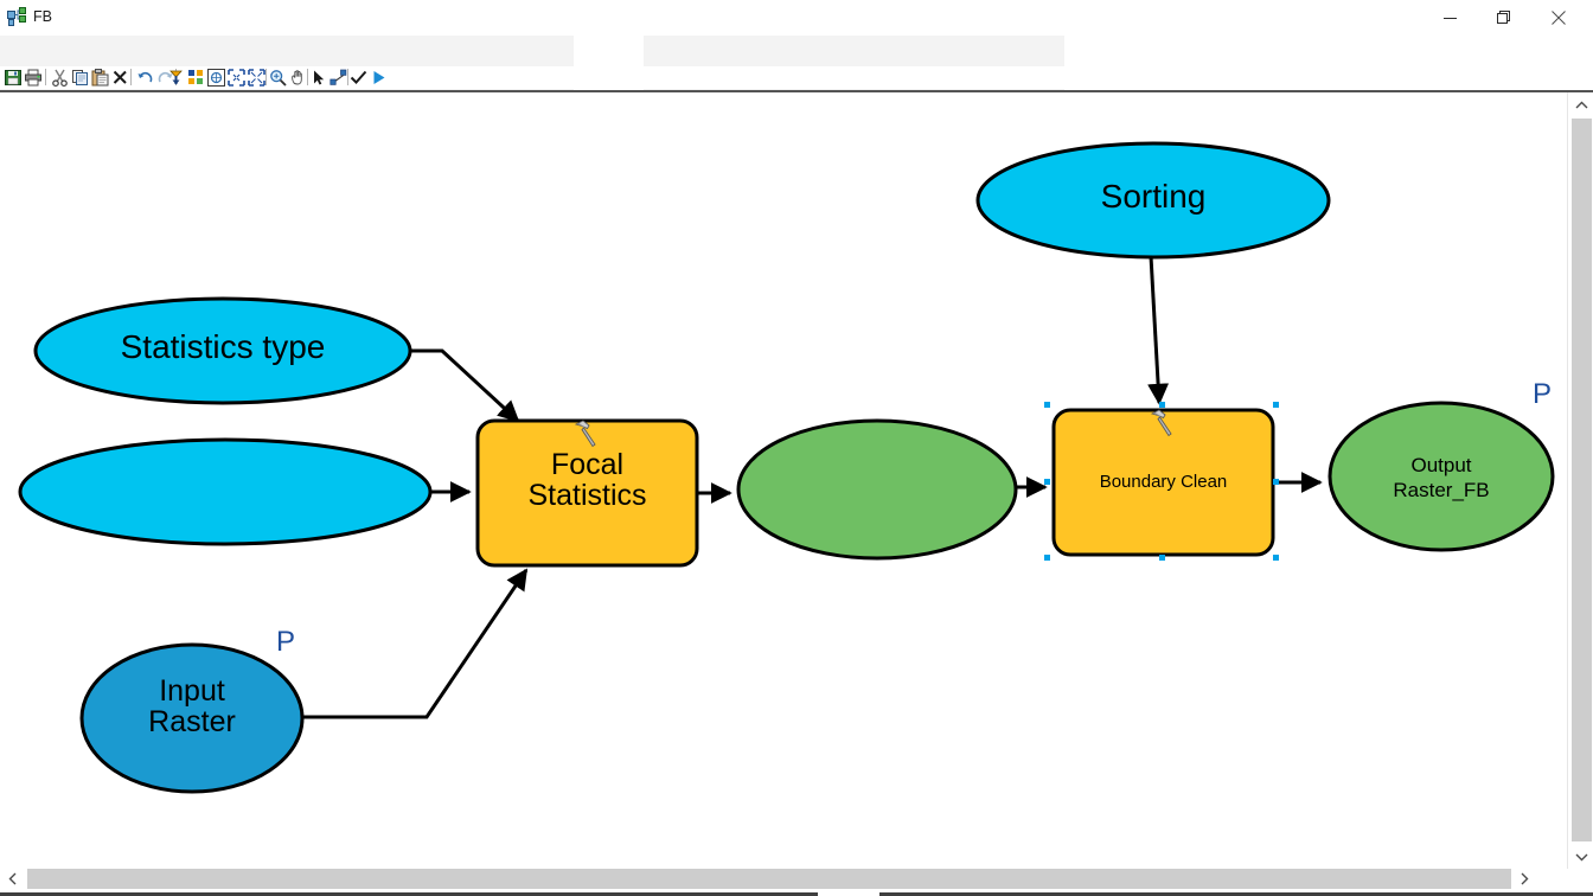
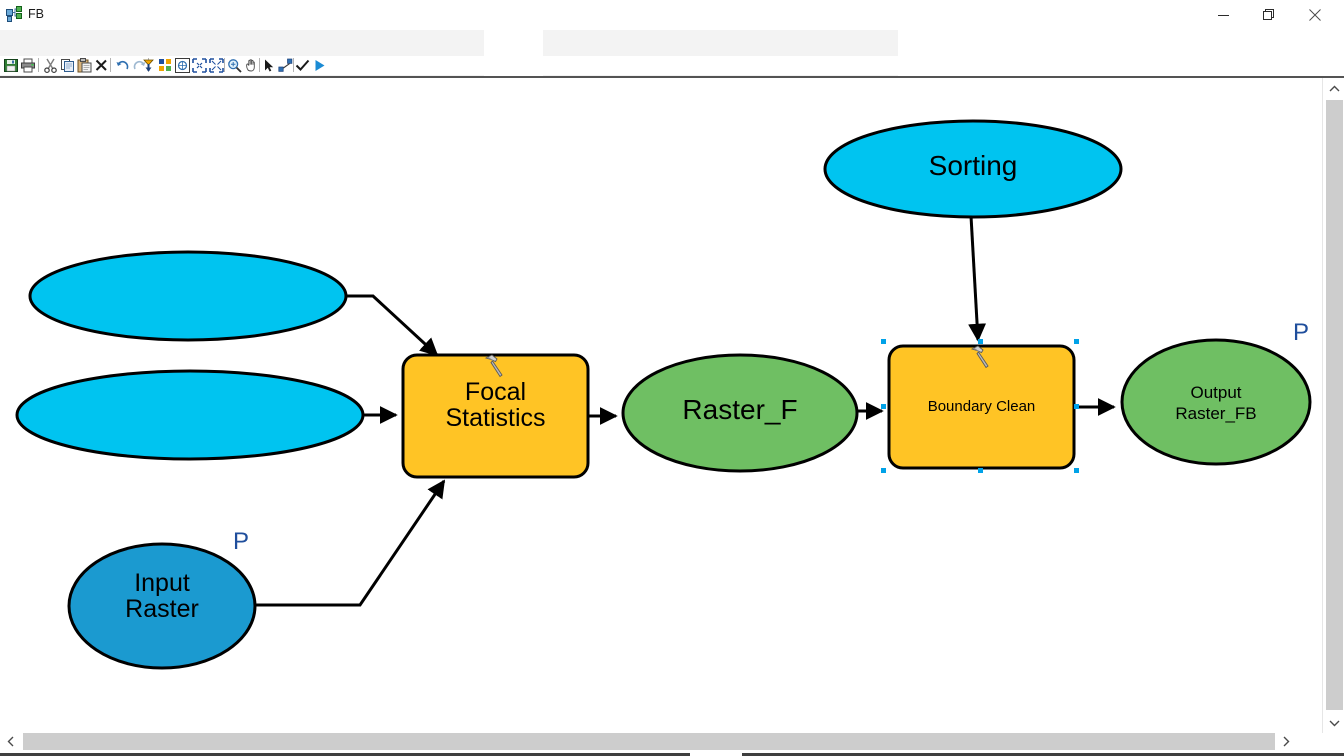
  FB
- Statistics type
  Input
  Raster
  Focal
  Statistics
+ Raster_F
  Sorting
  Boundary Clean
  Output
  Raster_FB
  P
  P
